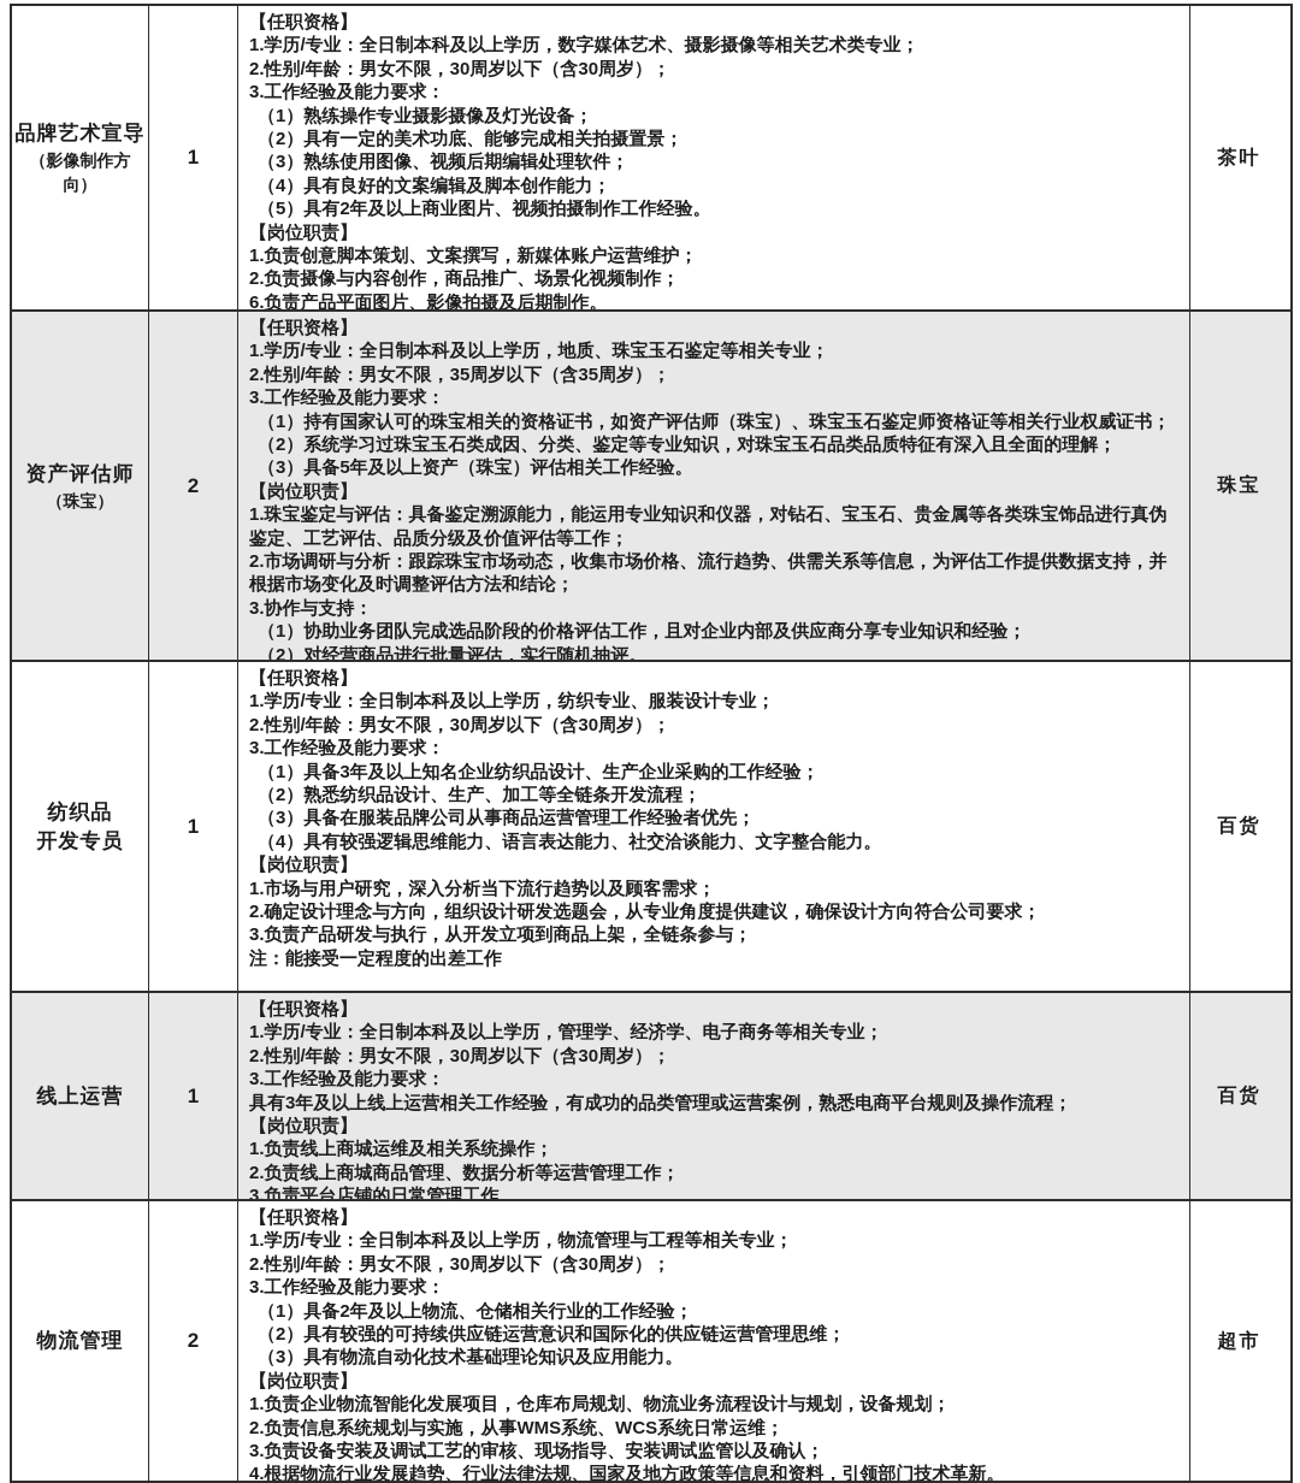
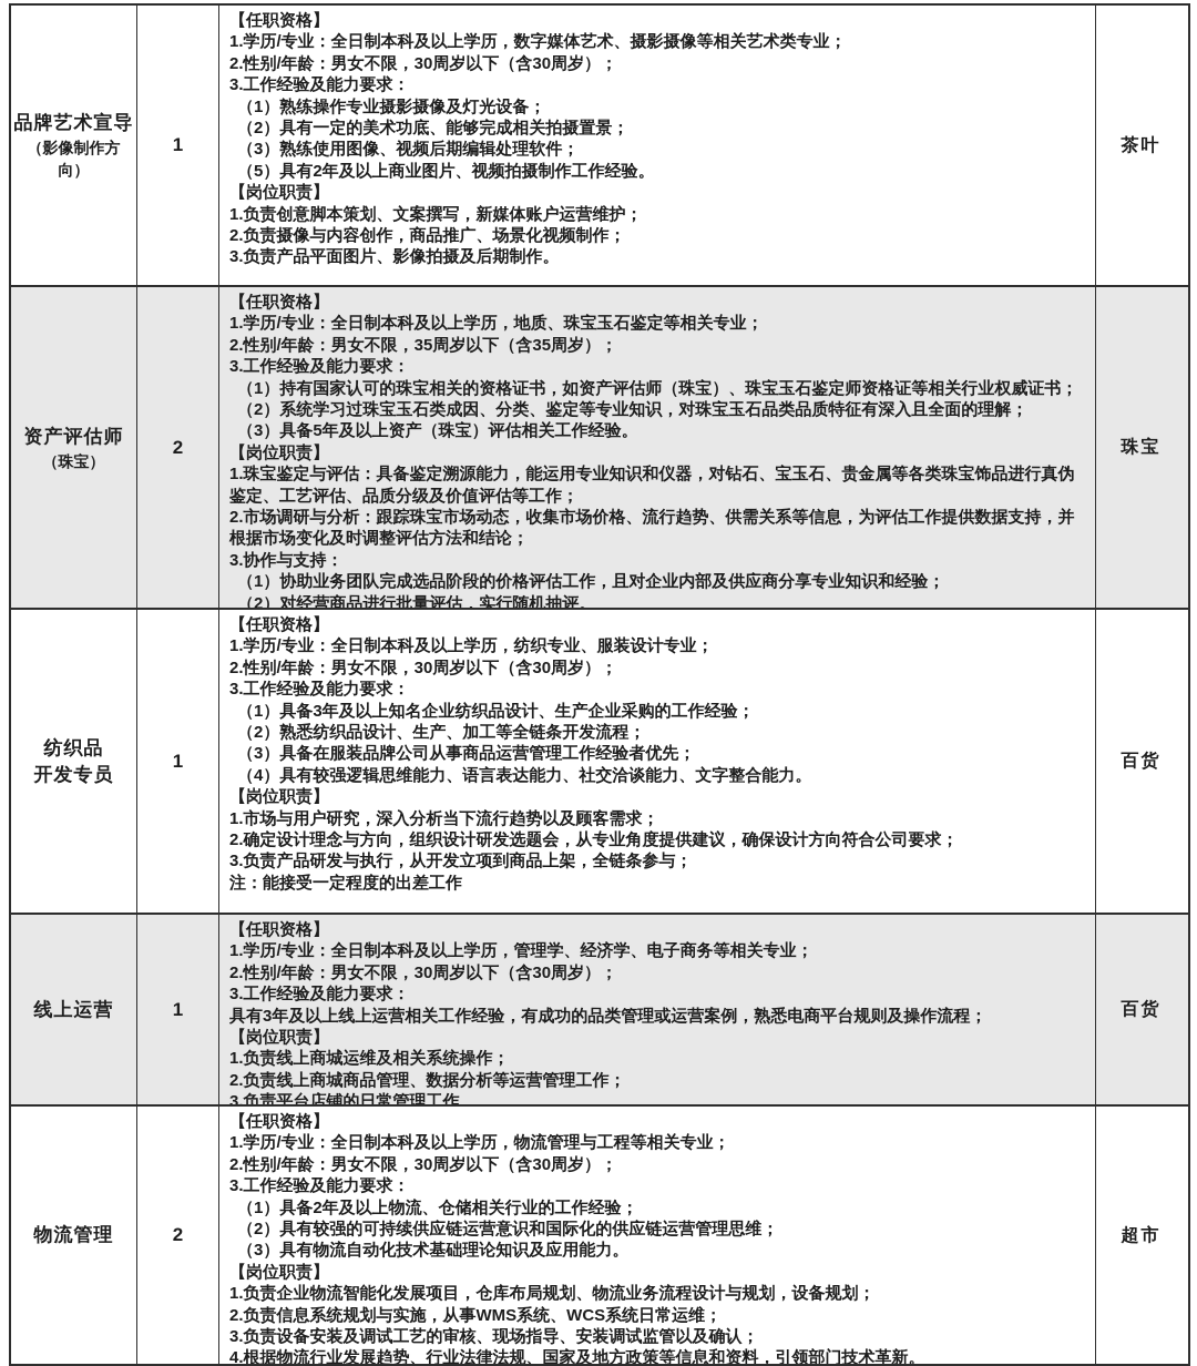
  品牌艺术宣导
  （影像制作方向）
  1
  【任职资格】
  1.学历/专业：全日制本科及以上学历，数字媒体艺术、摄影摄像等相关艺术类专业；
  2.性别/年龄：男女不限，30周岁以下（含30周岁）；
  3.工作经验及能力要求：
  （1）熟练操作专业摄影摄像及灯光设备；
  （2）具有一定的美术功底、能够完成相关拍摄置景；
  （3）熟练使用图像、视频后期编辑处理软件；
- （4）具有良好的文案编辑及脚本创作能力；
  （5）具有2年及以上商业图片、视频拍摄制作工作经验。
  【岗位职责】
  1.负责创意脚本策划、文案撰写，新媒体账户运营维护；
  2.负责摄像与内容创作，商品推广、场景化视频制作；
- 6.负责产品平面图片、影像拍摄及后期制作。
+ 3.负责产品平面图片、影像拍摄及后期制作。
  茶叶
  资产评估师
  （珠宝）
  2
  【任职资格】
  1.学历/专业：全日制本科及以上学历，地质、珠宝玉石鉴定等相关专业；
  2.性别/年龄：男女不限，35周岁以下（含35周岁）；
  3.工作经验及能力要求：
  （1）持有国家认可的珠宝相关的资格证书，如资产评估师（珠宝）、珠宝玉石鉴定师资格证等相关行业权威证书；
  （2）系统学习过珠宝玉石类成因、分类、鉴定等专业知识，对珠宝玉石品类品质特征有深入且全面的理解；
  （3）具备5年及以上资产（珠宝）评估相关工作经验。
  【岗位职责】
  1.珠宝鉴定与评估：具备鉴定溯源能力，能运用专业知识和仪器，对钻石、宝玉石、贵金属等各类珠宝饰品进行真伪鉴定、工艺评估、品质分级及价值评估等工作；
  2.市场调研与分析：跟踪珠宝市场动态，收集市场价格、流行趋势、供需关系等信息，为评估工作提供数据支持，并根据市场变化及时调整评估方法和结论；
  3.协作与支持：
  （1）协助业务团队完成选品阶段的价格评估工作，且对企业内部及供应商分享专业知识和经验；
  （2）对经营商品进行批量评估，实行随机抽评。
  珠宝
  纺织品
  开发专员
  1
  【任职资格】
  1.学历/专业：全日制本科及以上学历，纺织专业、服装设计专业；
  2.性别/年龄：男女不限，30周岁以下（含30周岁）；
  3.工作经验及能力要求：
  （1）具备3年及以上知名企业纺织品设计、生产企业采购的工作经验；
  （2）熟悉纺织品设计、生产、加工等全链条开发流程；
  （3）具备在服装品牌公司从事商品运营管理工作经验者优先；
  （4）具有较强逻辑思维能力、语言表达能力、社交洽谈能力、文字整合能力。
  【岗位职责】
  1.市场与用户研究，深入分析当下流行趋势以及顾客需求；
  2.确定设计理念与方向，组织设计研发选题会，从专业角度提供建议，确保设计方向符合公司要求；
  3.负责产品研发与执行，从开发立项到商品上架，全链条参与；
  注：能接受一定程度的出差工作
  百货
  线上运营
  1
  【任职资格】
  1.学历/专业：全日制本科及以上学历，管理学、经济学、电子商务等相关专业；
  2.性别/年龄：男女不限，30周岁以下（含30周岁）；
  3.工作经验及能力要求：
  具有3年及以上线上运营相关工作经验，有成功的品类管理或运营案例，熟悉电商平台规则及操作流程；
  【岗位职责】
  1.负责线上商城运维及相关系统操作；
  2.负责线上商城商品管理、数据分析等运营管理工作；
  3.负责平台店铺的日常管理工作。
  百货
  物流管理
  2
  【任职资格】
  1.学历/专业：全日制本科及以上学历，物流管理与工程等相关专业；
  2.性别/年龄：男女不限，30周岁以下（含30周岁）；
  3.工作经验及能力要求：
  （1）具备2年及以上物流、仓储相关行业的工作经验；
  （2）具有较强的可持续供应链运营意识和国际化的供应链运营管理思维；
  （3）具有物流自动化技术基础理论知识及应用能力。
  【岗位职责】
  1.负责企业物流智能化发展项目，仓库布局规划、物流业务流程设计与规划，设备规划；
  2.负责信息系统规划与实施，从事WMS系统、WCS系统日常运维；
  3.负责设备安装及调试工艺的审核、现场指导、安装调试监管以及确认；
  4.根据物流行业发展趋势、行业法律法规、国家及地方政策等信息和资料，引领部门技术革新。
  超市
